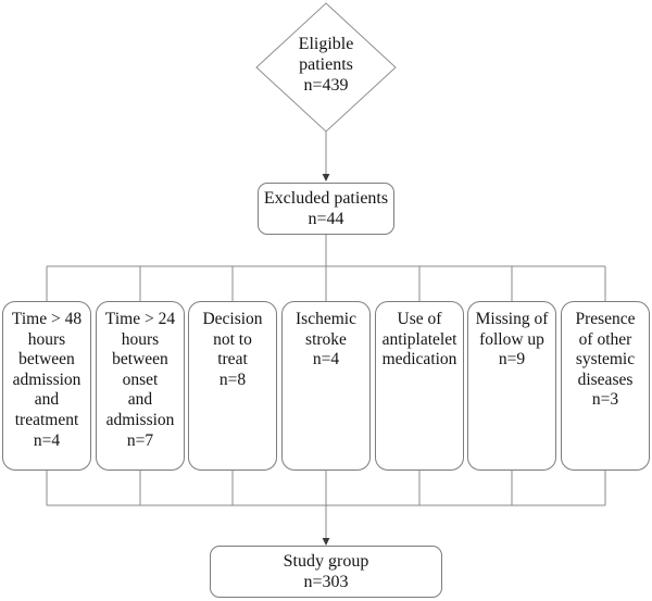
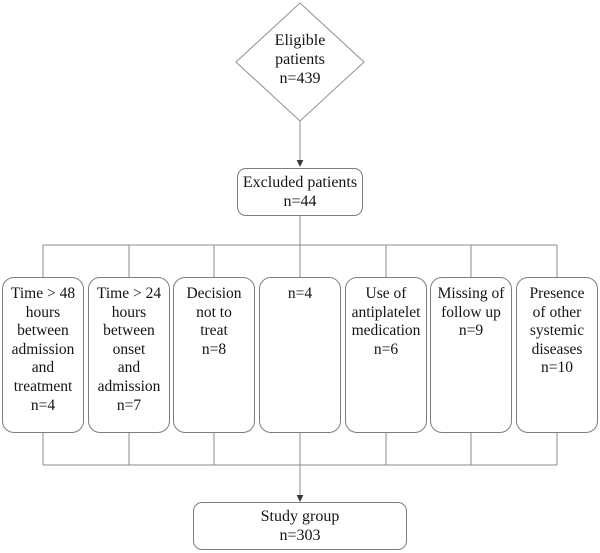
  Eligible
  patients
  n=439
  Excluded patients
  n=44
  Time > 48
  hours
  between
  admission
  and
  treatment
  n=4
  Time > 24
  hours
  between
  onset
  and
  admission
  n=7
  Decision
  not to
  treat
  n=8
- Ischemic
- stroke
  n=4
  Use of
  antiplatelet
  medication
+ n=6
  Missing of
  follow up
  n=9
  Presence
  of other
  systemic
  diseases
- n=3
+ n=10
  Study group
  n=303
